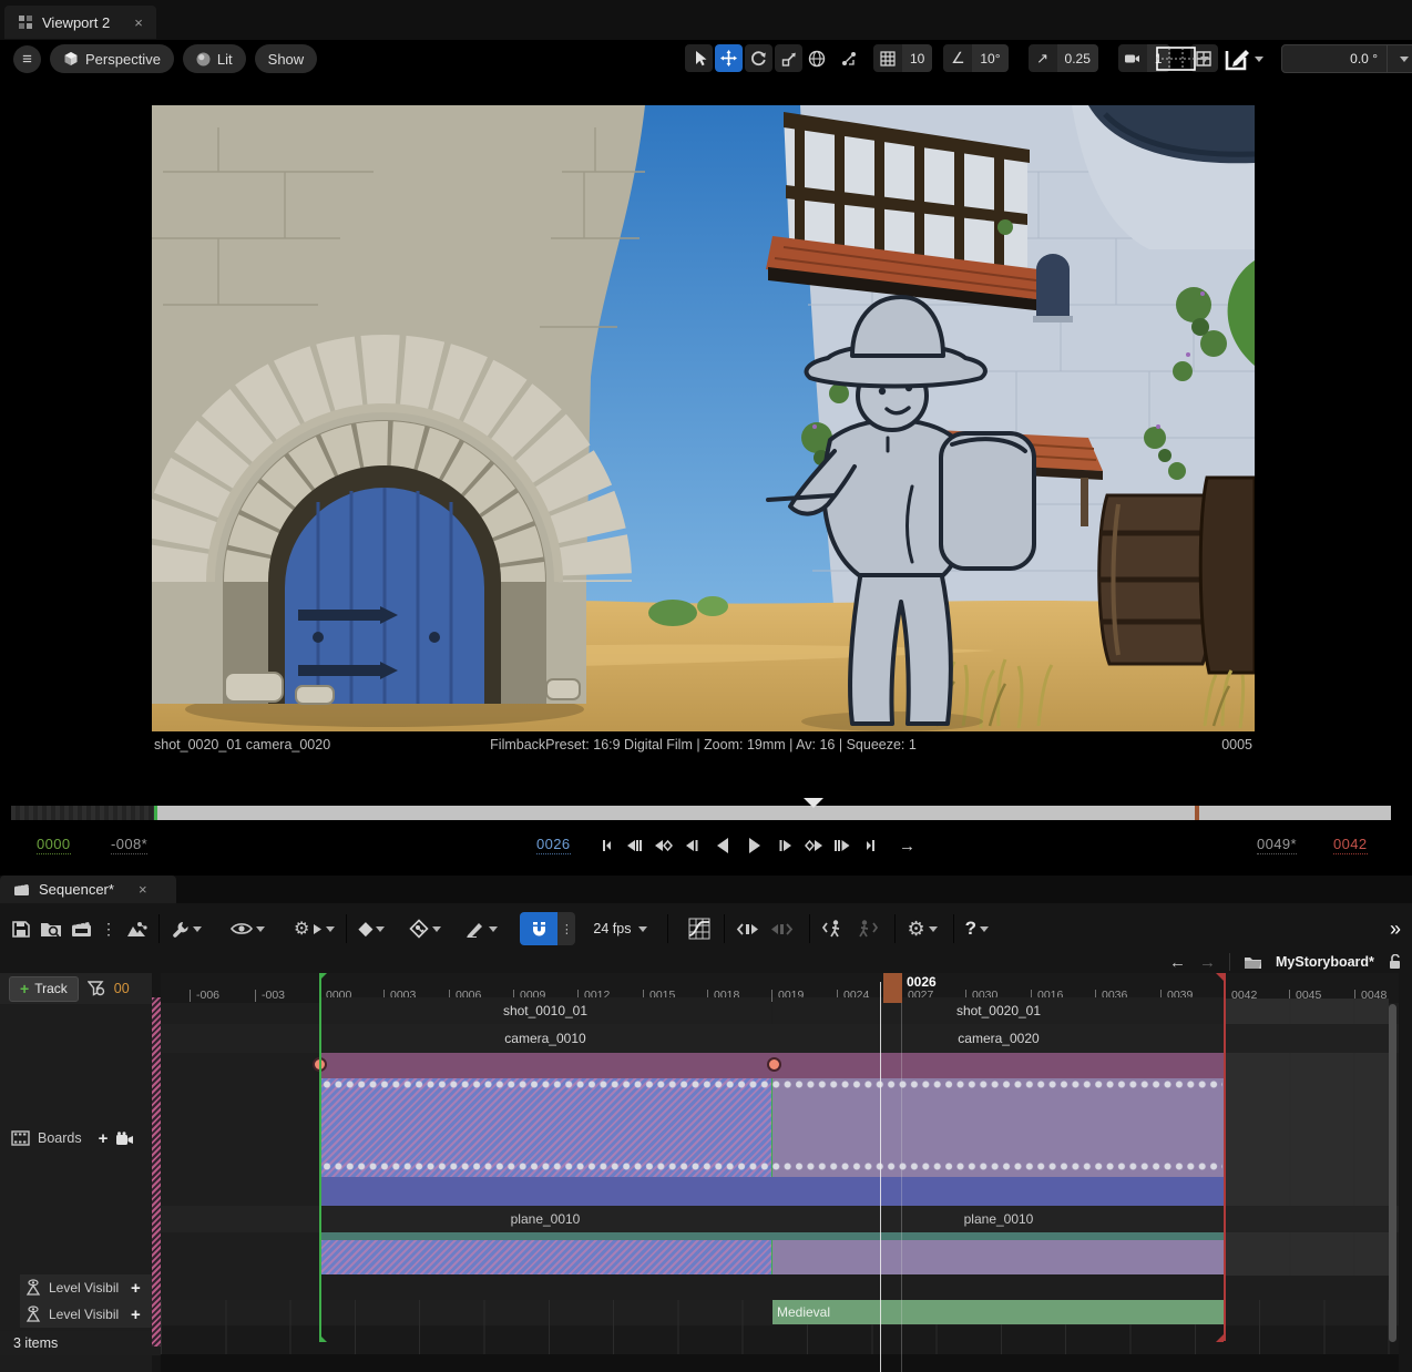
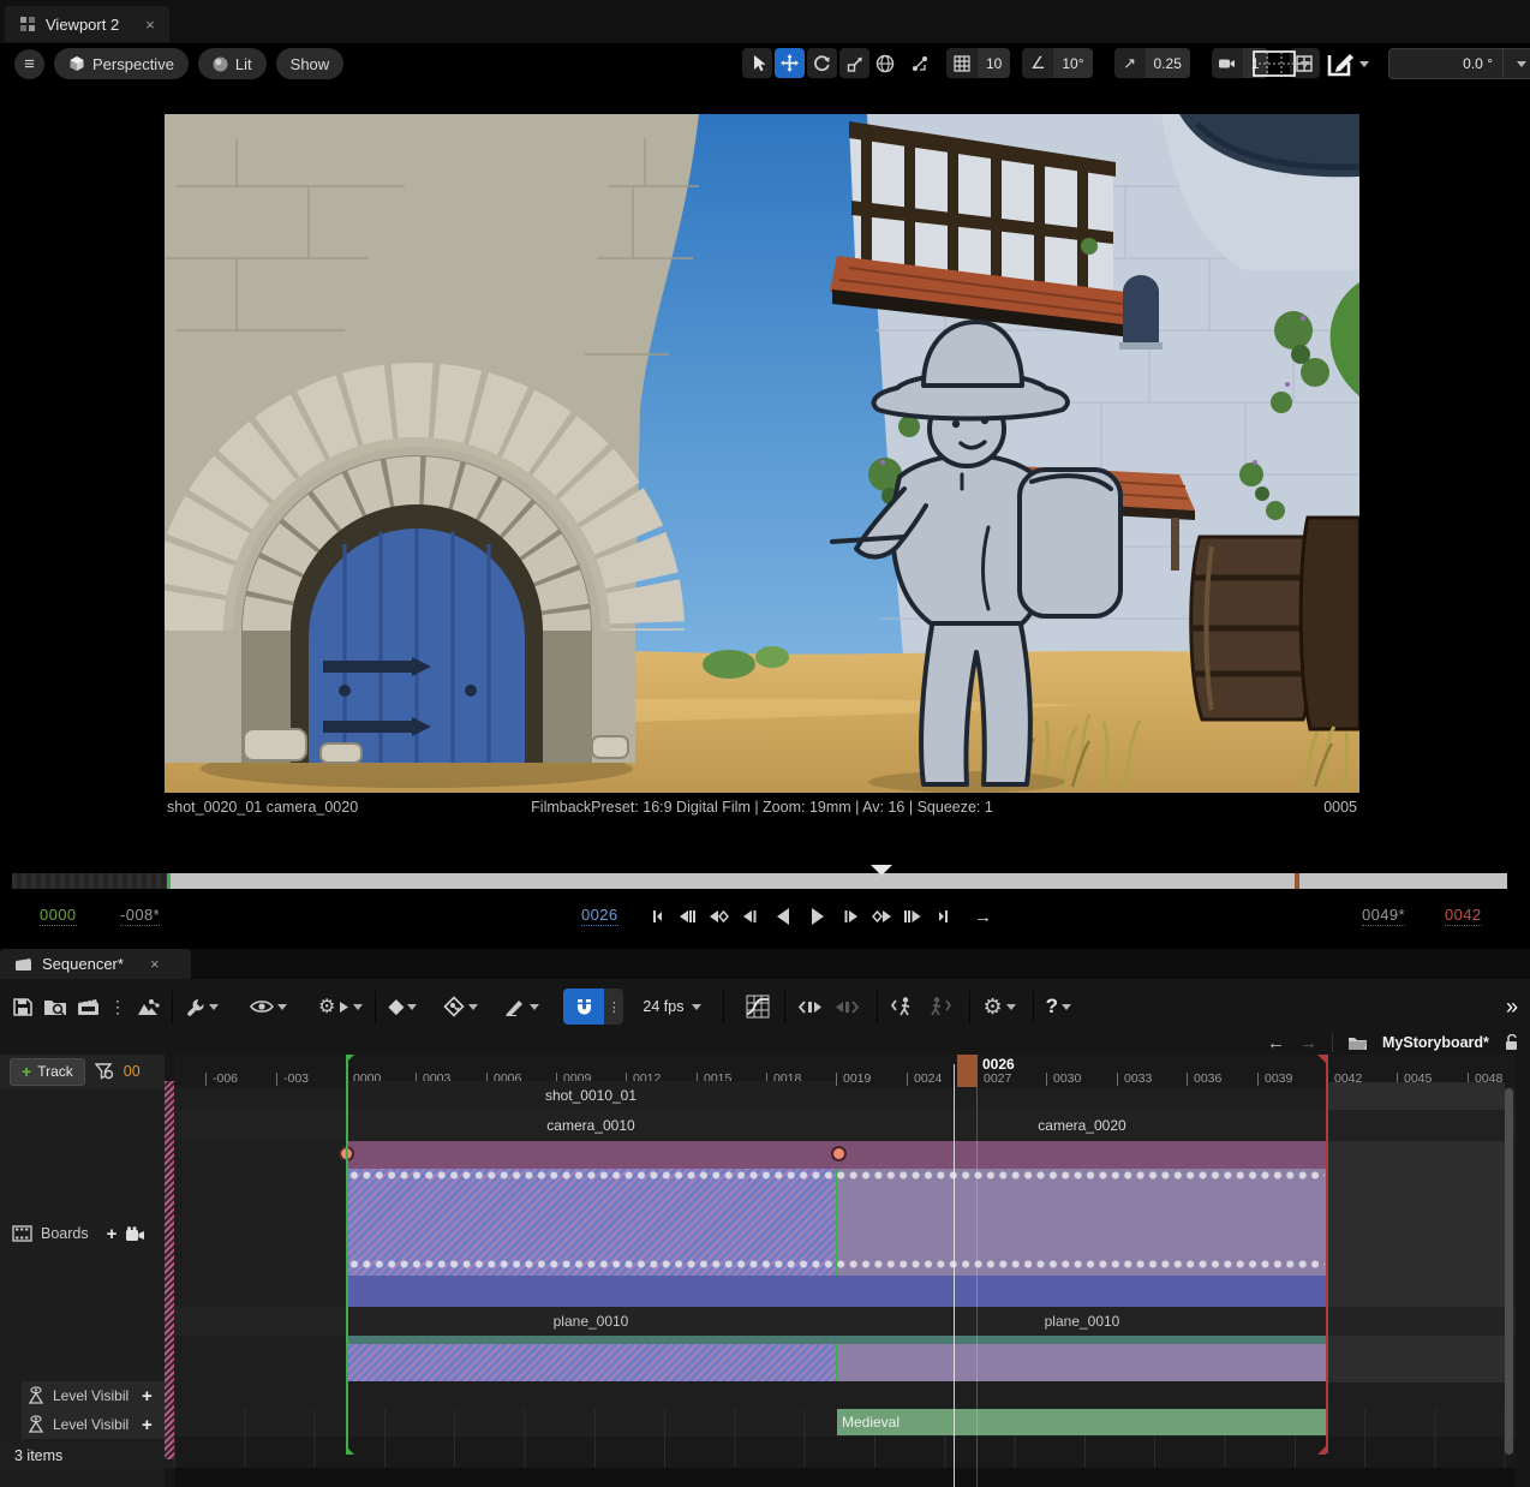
  Viewport 2
  ×
  ≡
  Perspective
  Lit
  Show
  10
  ∠
  10°
  ↗
  0.25
  0.0 °
  shot_0020_01 camera_0020
  FilmbackPreset: 16:9 Digital Film | Zoom: 19mm | Av: 16 | Squeeze: 1
  0005
  0000
  -008*
  0026
  →
  0049*
  0042
  Sequencer*
  ×
  ⋮
  ⚙
  ◆
  ⋮
  24 fps
  ⚙
  ?
  »
  ←
  →
  MyStoryboard*
  +
  Track
  00
  Boards
  +
  Level Visibil
  +
  Level Visibil
  +
  3 items
  -006
  -003
  0000
  0003
  0006
  0009
  0012
  0015
  0018
  0019
  0024
  0027
  0030
- 0016
+ 0033
  0036
  0039
  0042
  0045
  0048
  shot_0010_01
- shot_0020_01
  camera_0010
  camera_0020
  plane_0010
  plane_0010
  Medieval
  0026
